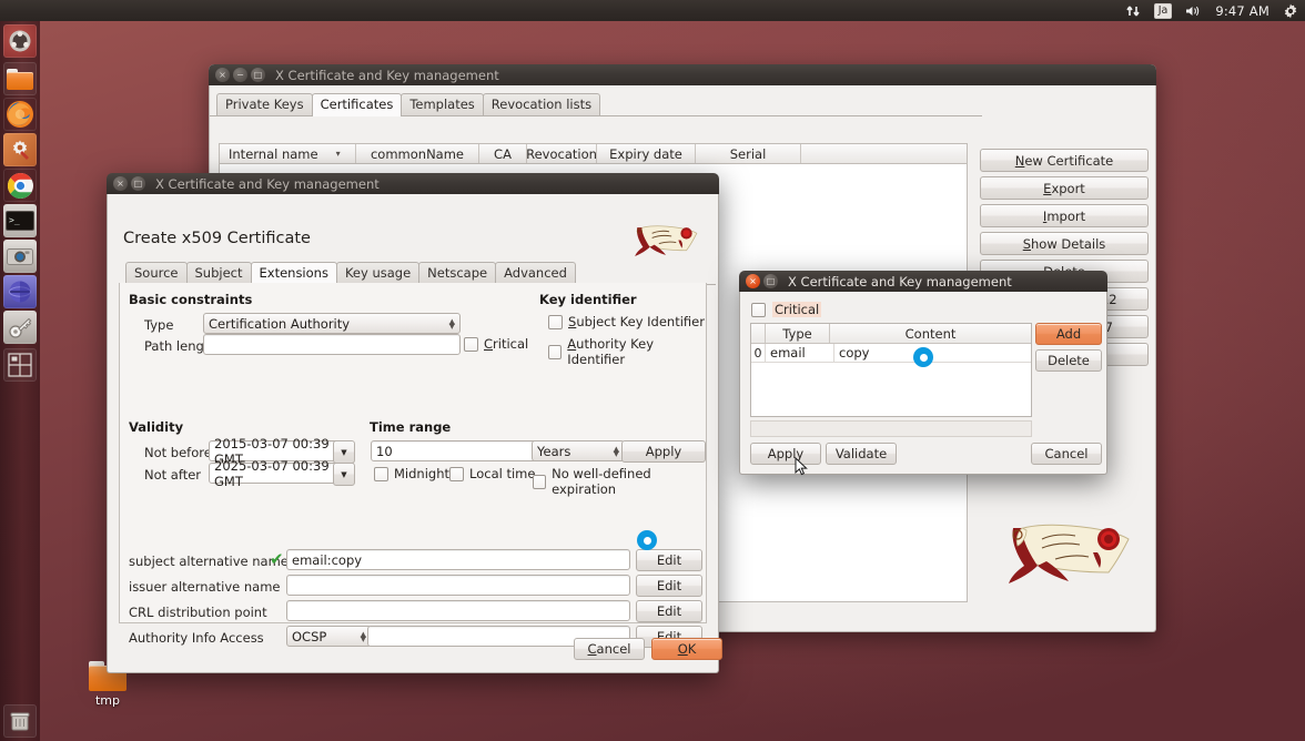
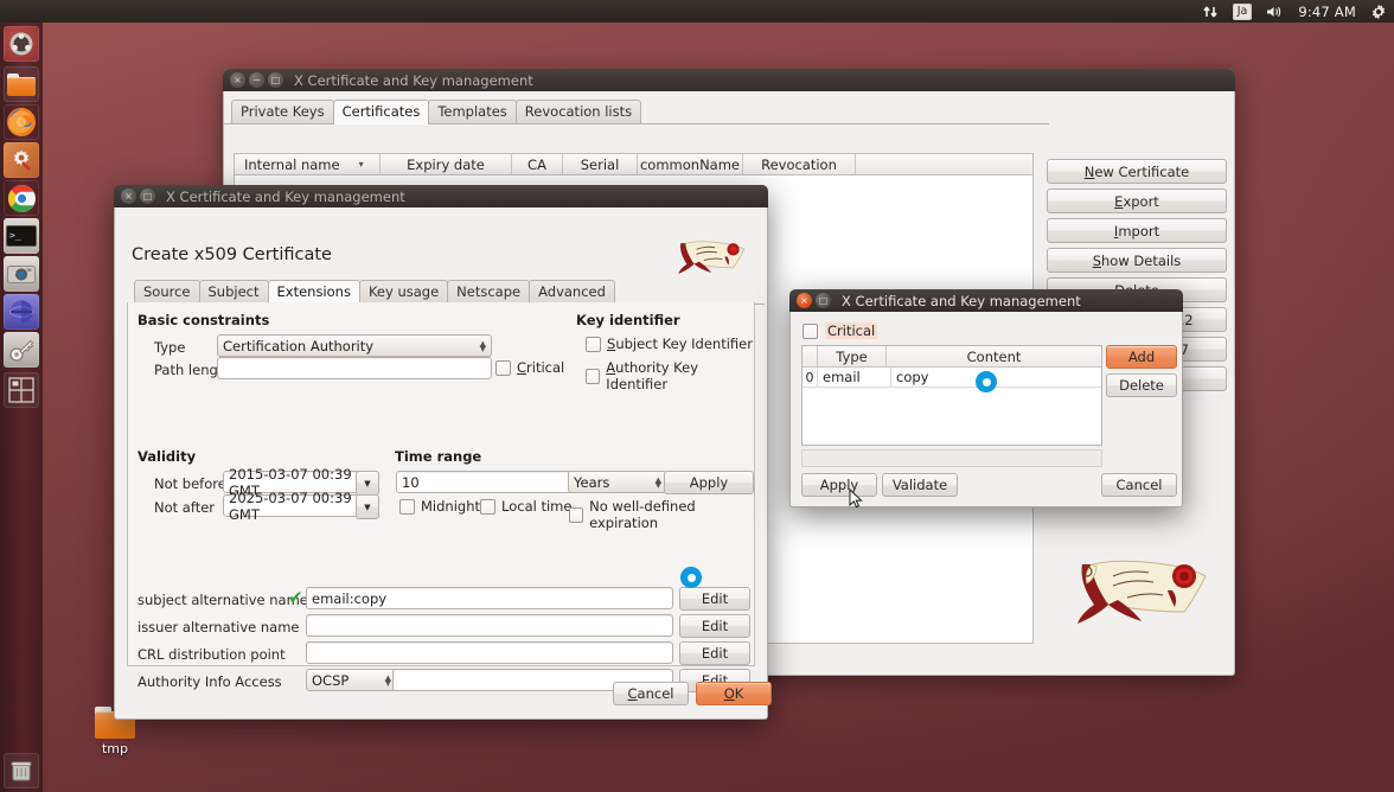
  tmp
  Ja
  9:47 AM
  >_
  ×
  −
  □
  X Certificate and Key management
  Private Keys
  Certificates
  Templates
  Revocation lists
  Internal name
  ▾
- commonName
+ Expiry date
  CA
- Revocation
+ Serial
- Expiry date
+ commonName
- Serial
+ Revocation
  New Certificate
  Export
  Import
  Show Details
  ×
  □
  X Certificate and Key management
  Create x509 Certificate
  Source
  Subject
  Extensions
  Key usage
  Netscape
  Advanced
  Basic constraints
  Type
  Certification Authority
  ▲
  ▼
  Path leng
  Critical
  Key identifier
  Subject Key Identifier
  Authority Key Identifier
  Validity
  Not befor
  2015-03-07 00:39 GMT
  ▼
  Not after
  2025-03-07 00:39 GMT
  ▼
  Time range
  10
  Years
  ▲
  ▼
  Apply
  Midnight
  Local time
  No well-defined expiration
  subject alternative name
  ✔
  email:copy
  Edit
  issuer alternative name
  Edit
  CRL distribution point
  Edit
  Authority Info Access
  OCSP
  ▲
  ▼
  Edit
  Cancel
  OK
  ×
  □
  X Certificate and Key management
  Critical
  Type
  Content
  0
  email
  copy
  Add
  Delete
  Apply
  Validate
  Cancel
